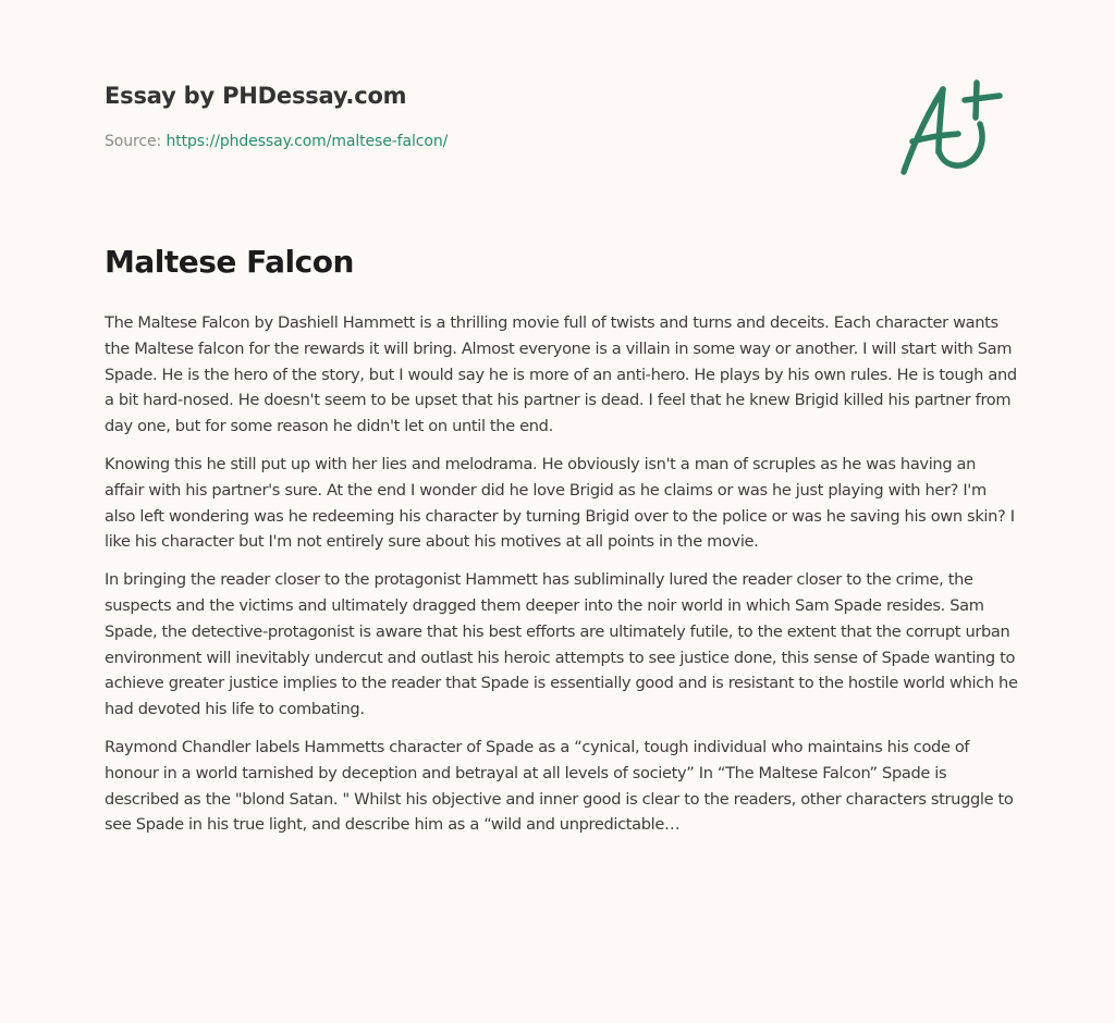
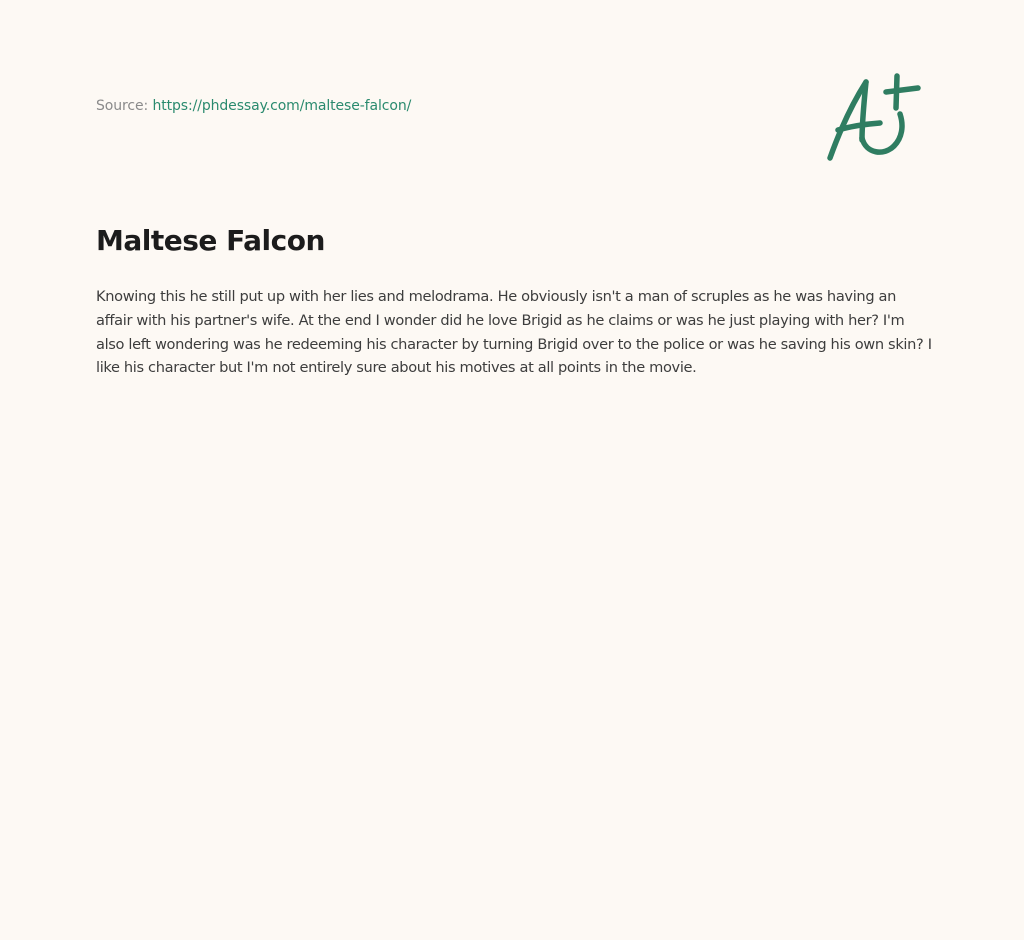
- Essay by PHDessay.com
  Source: https://phdessay.com/maltese-falcon/
  Maltese Falcon
- The Maltese Falcon by Dashiell Hammett is a thrilling movie full of twists and turns and deceits. Each character wants the Maltese falcon for the rewards it will bring. Almost everyone is a villain in some way or another. I will start with Sam Spade. He is the hero of the story, but I would say he is more of an anti-hero. He plays by his own rules. He is tough and a bit hard-nosed. He doesn't seem to be upset that his partner is dead. I feel that he knew Brigid killed his partner from day one, but for some reason he didn't let on until the end.
- Knowing this he still put up with her lies and melodrama. He obviously isn't a man of scruples as he was having an affair with his partner's sure. At the end I wonder did he love Brigid as he claims or was he just playing with her? I'm also left wondering was he redeeming his character by turning Brigid over to the police or was he saving his own skin? I like his character but I'm not entirely sure about his motives at all points in the movie.
+ Knowing this he still put up with her lies and melodrama. He obviously isn't a man of scruples as he was having an affair with his partner's wife. At the end I wonder did he love Brigid as he claims or was he just playing with her? I'm also left wondering was he redeeming his character by turning Brigid over to the police or was he saving his own skin? I like his character but I'm not entirely sure about his motives at all points in the movie.
- In bringing the reader closer to the protagonist Hammett has subliminally lured the reader closer to the crime, the suspects and the victims and ultimately dragged them deeper into the noir world in which Sam Spade resides. Sam Spade, the detective-protagonist is aware that his best efforts are ultimately futile, to the extent that the corrupt urban environment will inevitably undercut and outlast his heroic attempts to see justice done, this sense of Spade wanting to achieve greater justice implies to the reader that Spade is essentially good and is resistant to the hostile world which he had devoted his life to combating.
- Raymond Chandler labels Hammetts character of Spade as a “cynical, tough individual who maintains his code of honour in a world tarnished by deception and betrayal at all levels of society” In “The Maltese Falcon” Spade is described as the "blond Satan. " Whilst his objective and inner good is clear to the readers, other characters struggle to see Spade in his true light, and describe him as a “wild and unpredictable…
